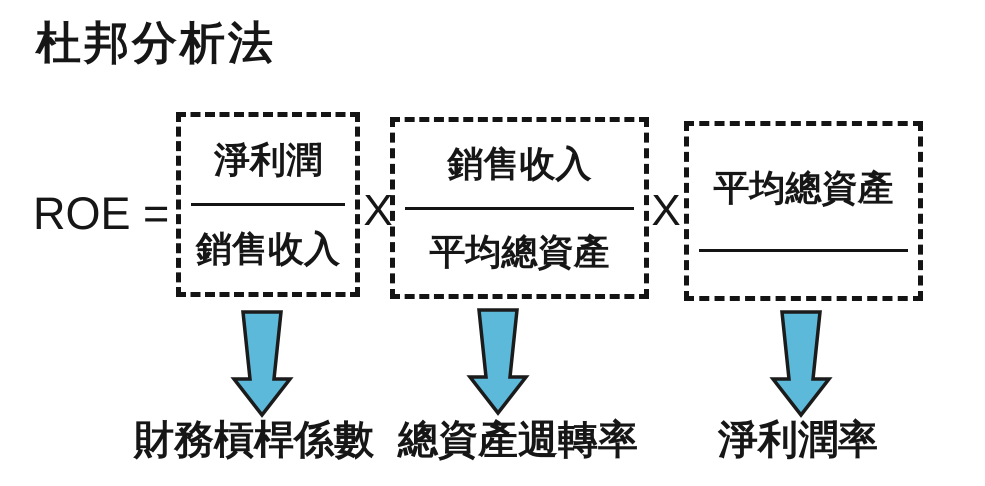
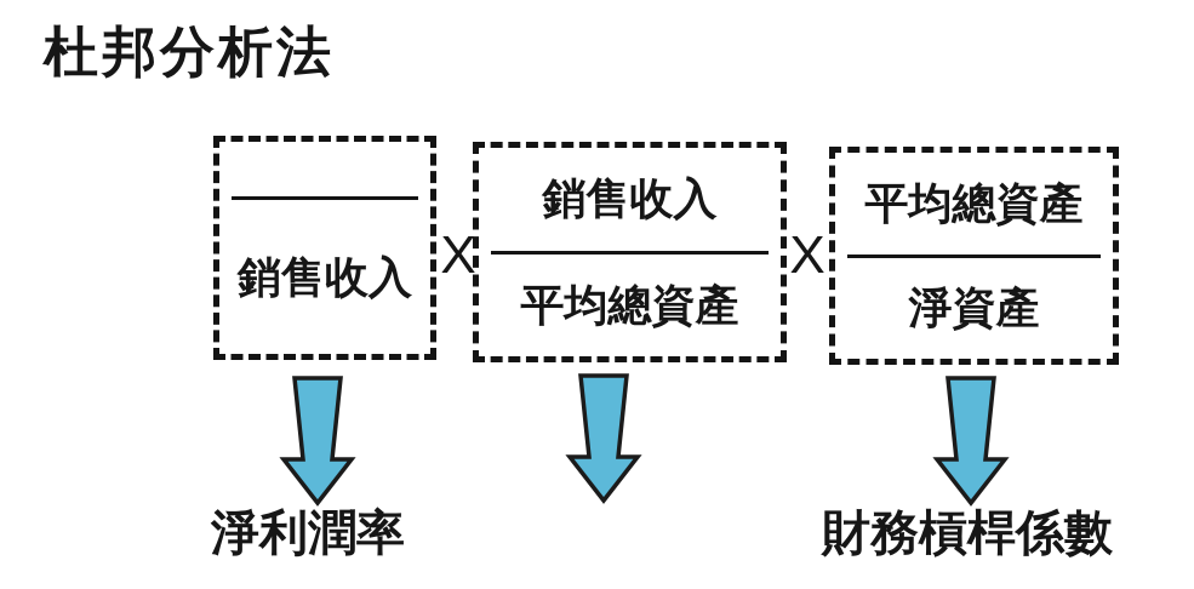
  杜邦分析法
- ROE =
- 淨利潤
  銷售收入
  X
  銷售收入
  平均總資產
  X
  平均總資產
+ 淨資產
- 財務槓桿係數
+ 淨利潤率
- 總資產週轉率
- 淨利潤率
+ 財務槓桿係數
